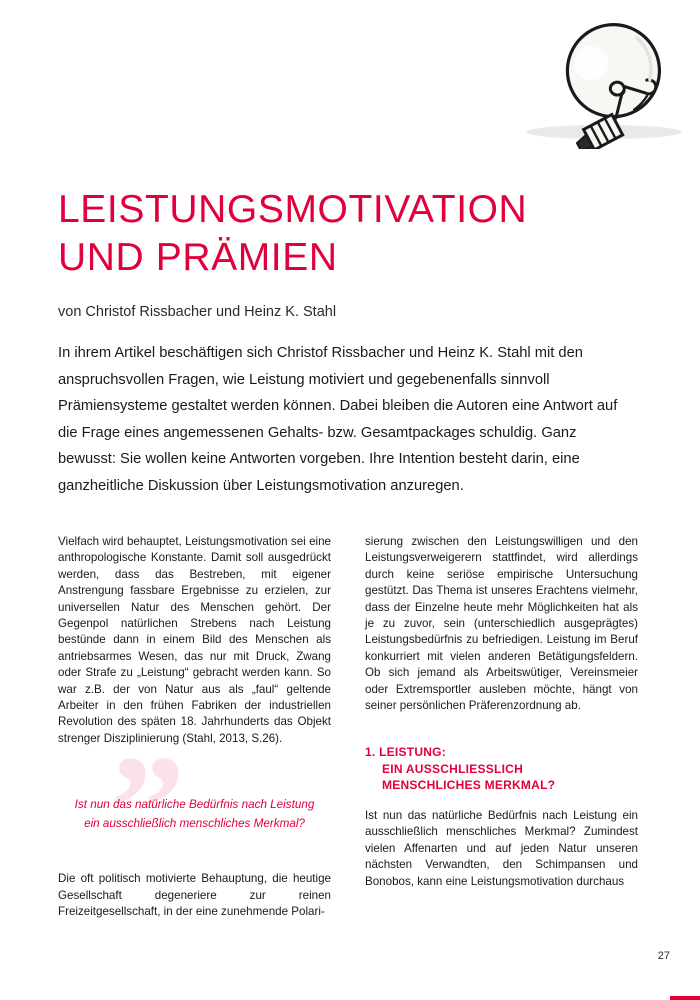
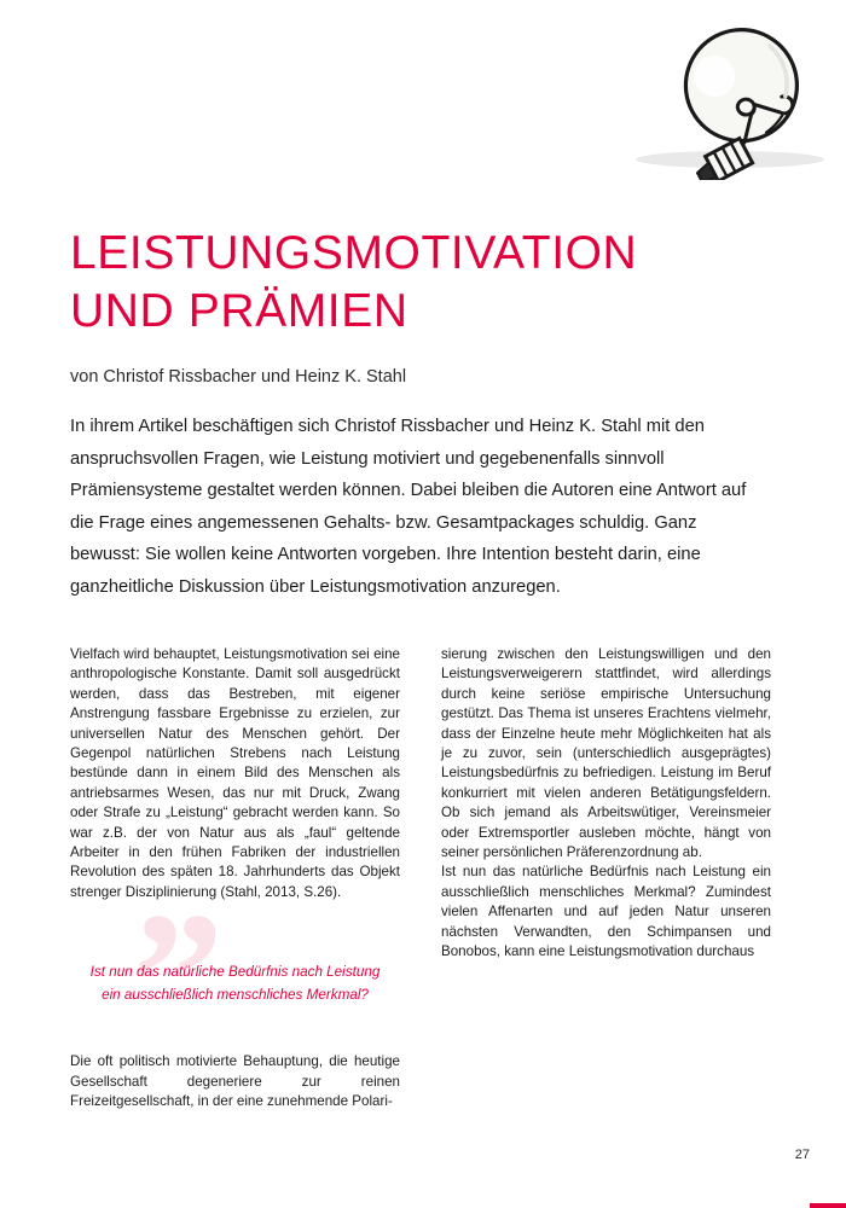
  LEISTUNGSMOTIVATION
  UND PRÄMIEN
  von Christof Rissbacher und Heinz K. Stahl
  In ihrem Artikel beschäftigen sich Christof Rissbacher und Heinz K. Stahl mit den anspruchsvollen Fragen, wie Leistung motiviert und gegebenenfalls sinnvoll Prämiensysteme gestaltet werden können. Dabei bleiben die Autoren eine Antwort auf die Frage eines angemessenen Gehalts- bzw. Gesamtpackages schuldig. Ganz bewusst: Sie wollen keine Antworten vorgeben. Ihre Intention besteht darin, eine ganzheitliche Diskussion über Leistungsmotivation anzuregen.
  Vielfach wird behauptet, Leistungsmotivation sei eine anthropologische Konstante. Damit soll ausgedrückt werden, dass das Bestreben, mit eigener Anstrengung fassbare Ergebnisse zu erzielen, zur universellen Natur des Menschen gehört. Der Gegenpol natürlichen Strebens nach Leistung bestünde dann in einem Bild des Menschen als antriebsarmes Wesen, das nur mit Druck, Zwang oder Strafe zu „Leistung“ gebracht werden kann. So war z.B. der von Natur aus als „faul“ geltende Arbeiter in den frühen Fabriken der industriellen Revolution des späten 18. Jahrhunderts das Objekt strenger Disziplinierung (Stahl, 2013, S.26).
  ”
  Ist nun das natürliche Bedürfnis nach Leistung
  ein ausschließlich menschliches Merkmal?
  Die oft politisch motivierte Behauptung, die heutige Gesellschaft degeneriere zur reinen Freizeitgesellschaft, in der eine zunehmende Polari-
  sierung zwischen den Leistungswilligen und den Leistungsverweigerern stattfindet, wird allerdings durch keine seriöse empirische Untersuchung gestützt. Das Thema ist unseres Erachtens vielmehr, dass der Einzelne heute mehr Möglichkeiten hat als je zu zuvor, sein (unterschiedlich ausgeprägtes) Leistungsbedürfnis zu befriedigen. Leistung im Beruf konkurriert mit vielen anderen Betätigungsfeldern. Ob sich jemand als Arbeitswütiger, Vereinsmeier oder Extremsportler ausleben möchte, hängt von seiner persönlichen Präferenzordnung ab.
- 1. LEISTUNG:
- EIN AUSSCHLIESSLICH
- MENSCHLICHES MERKMAL?
  Ist nun das natürliche Bedürfnis nach Leistung ein ausschließlich menschliches Merkmal? Zumindest vielen Affenarten und auf jeden Natur unseren nächsten Verwandten, den Schimpansen und Bonobos, kann eine Leistungsmotivation durchaus
  27
